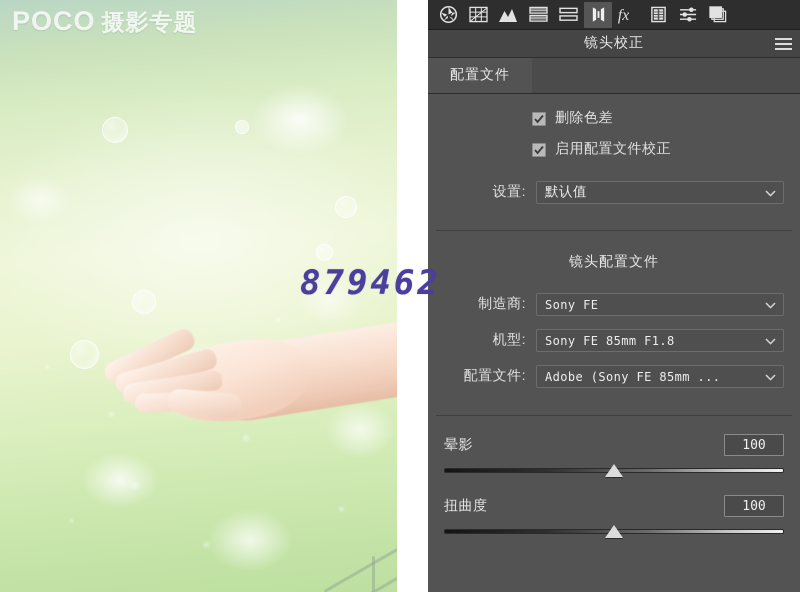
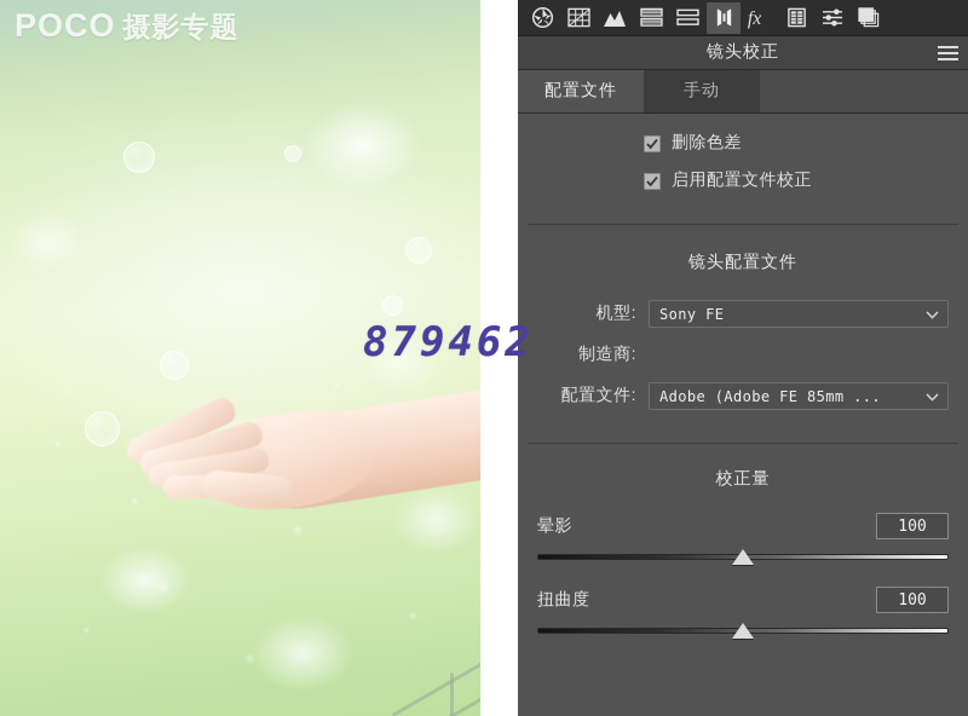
  POCO 摄影专题
  879462
  fx
  镜头校正
  配置文件
+ 手动
  删除色差
  启用配置文件校正
- 设置:
- 默认值
  镜头配置文件
- 制造商:
+ 机型:
  Sony FE
- 机型:
+ 制造商:
- Sony FE 85mm F1.8
  配置文件:
- Adobe (Sony FE 85mm ...
+ Adobe (Adobe FE 85mm ...
+ 校正量
  晕影
  100
  扭曲度
  100
